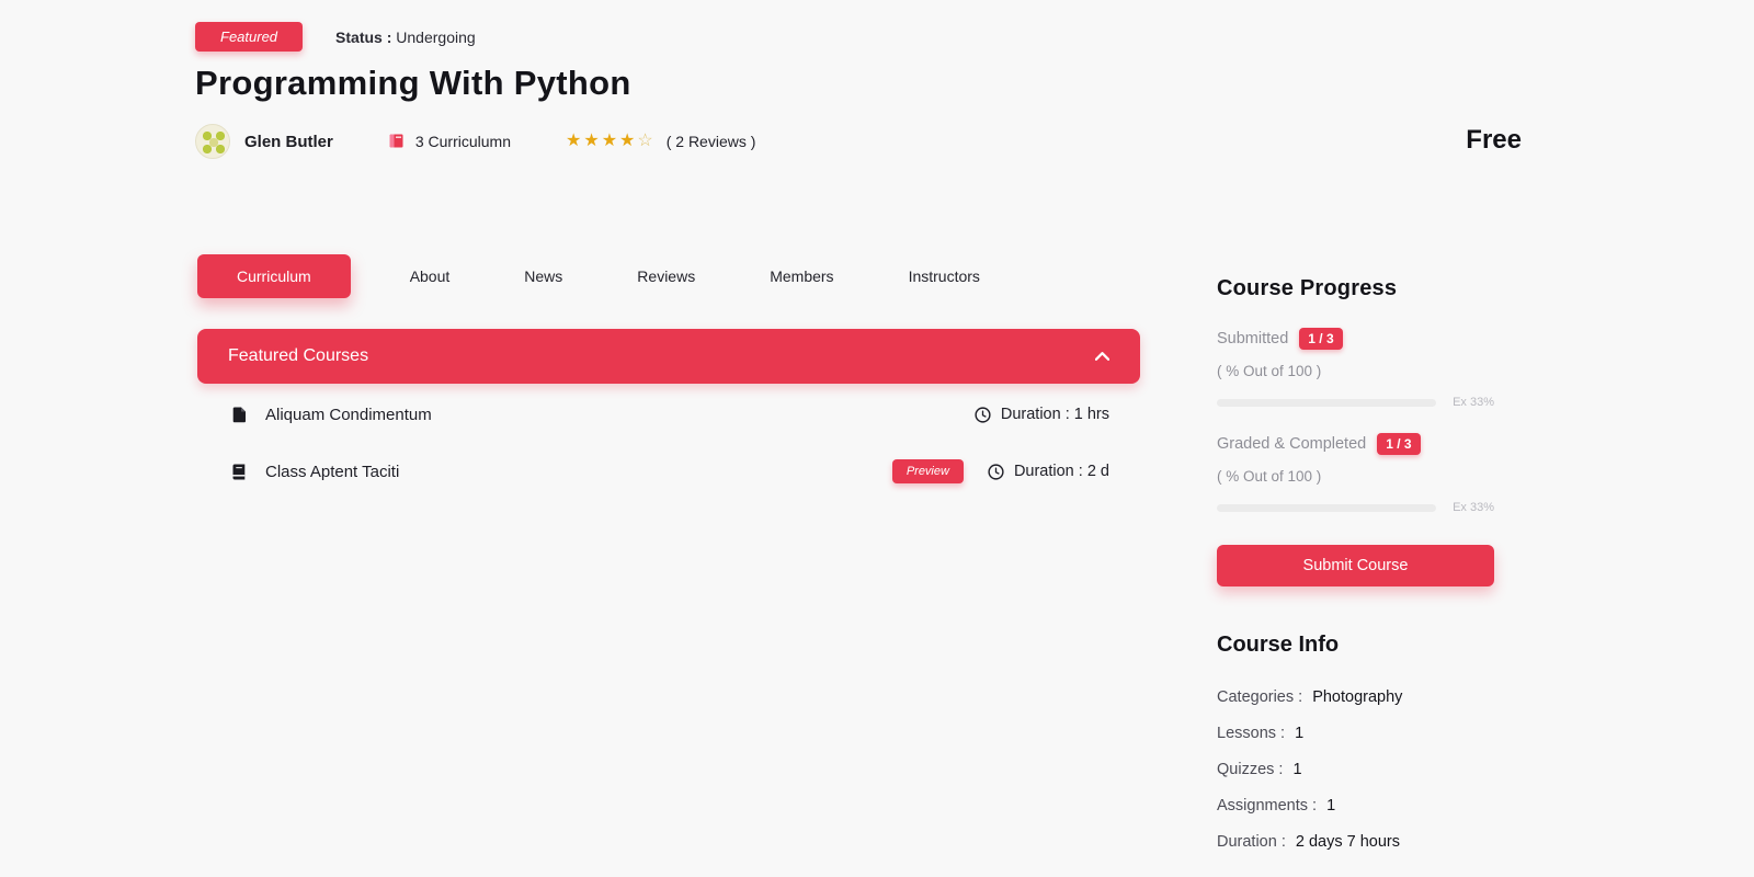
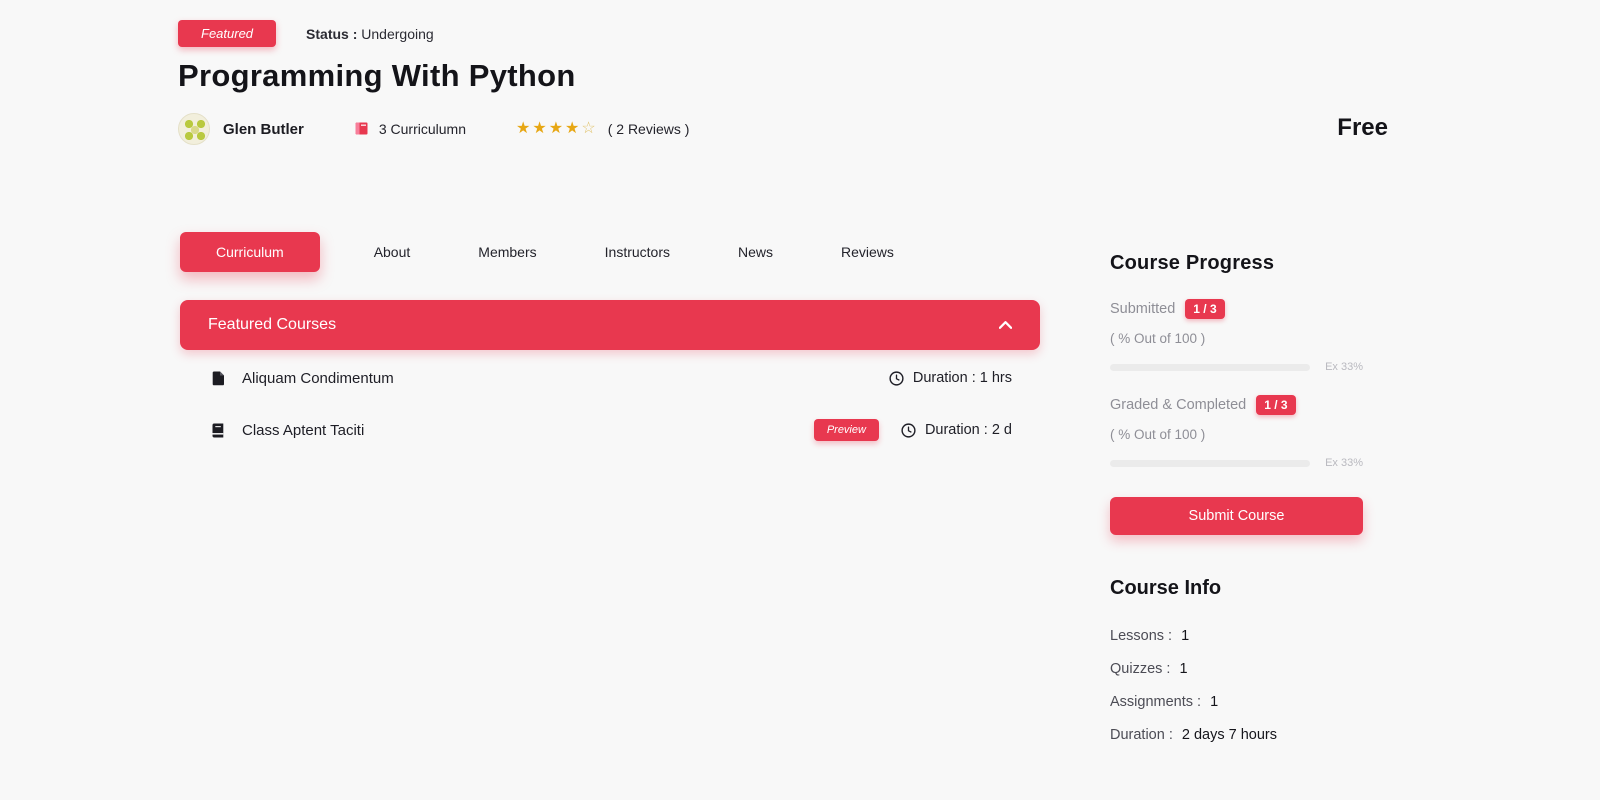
  Featured
  Status : Undergoing
  Programming With Python
  Glen Butler
  3 Curriculumn
  ★★★★☆
  ( 2 Reviews )
  Free
  Curriculum
  About
- News
+ Members
- Reviews
+ Instructors
- Members
+ News
- Instructors
+ Reviews
  Featured Courses
  Aliquam Condimentum
  Duration : 1 hrs
  Class Aptent Taciti
  Preview
  Duration : 2 d
  Course Progress
  Submitted
  1 / 3
  ( % Out of 100 )
  Ex 33%
  Graded & Completed
  1 / 3
  ( % Out of 100 )
  Ex 33%
  Submit Course
  Course Info
- Categories :
- Photography
  Lessons :
  1
  Quizzes :
  1
  Assignments :
  1
  Duration :
  2 days 7 hours
